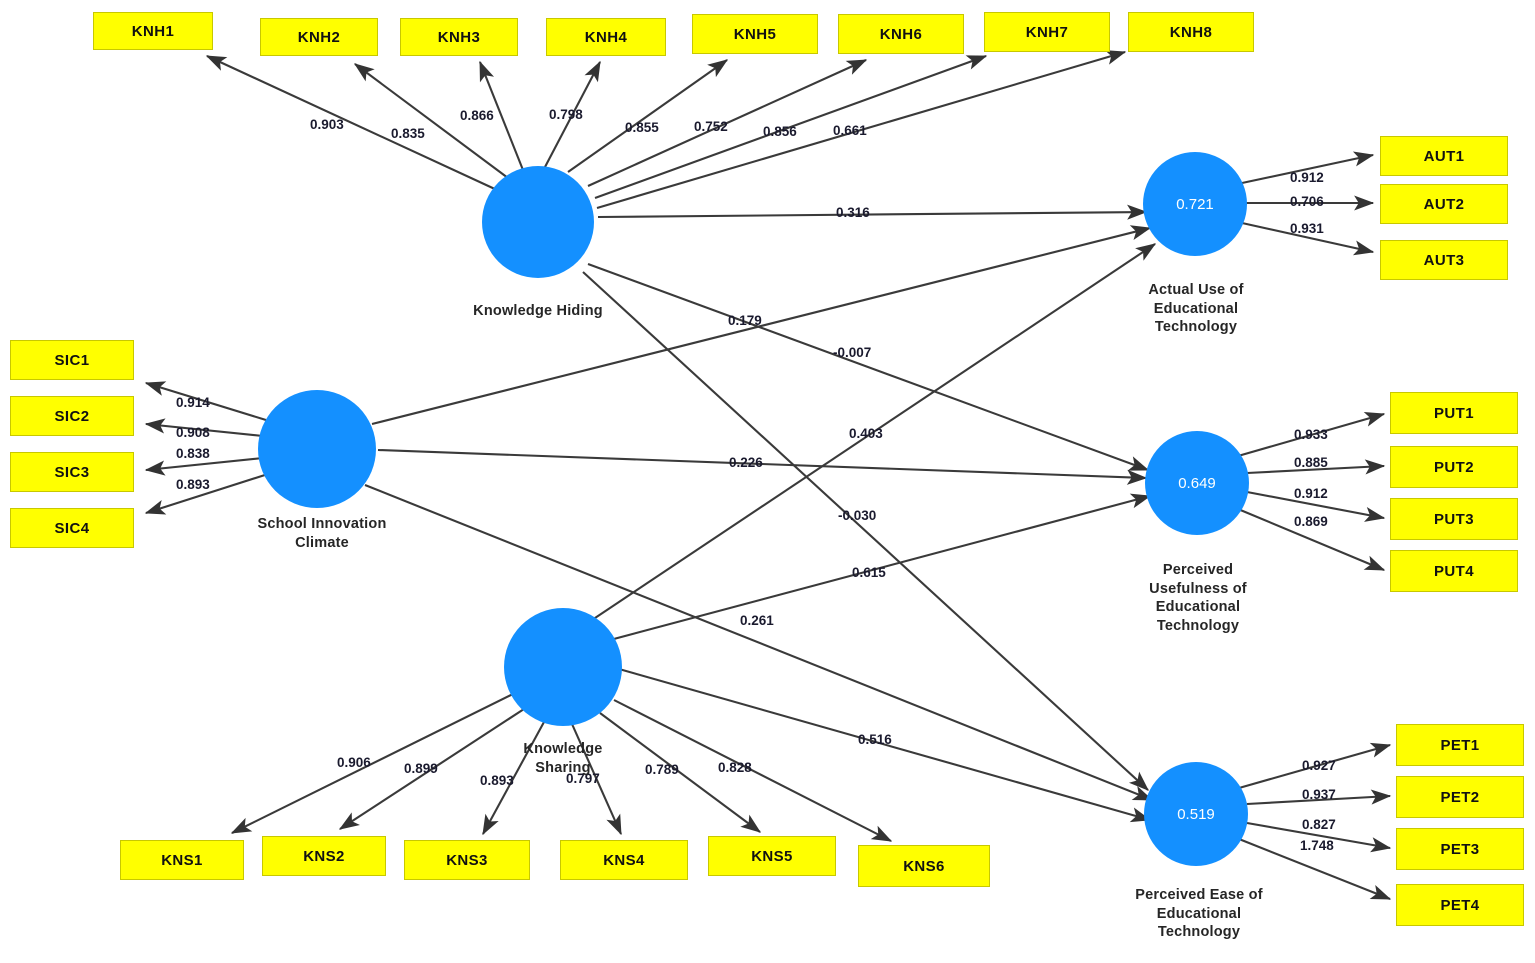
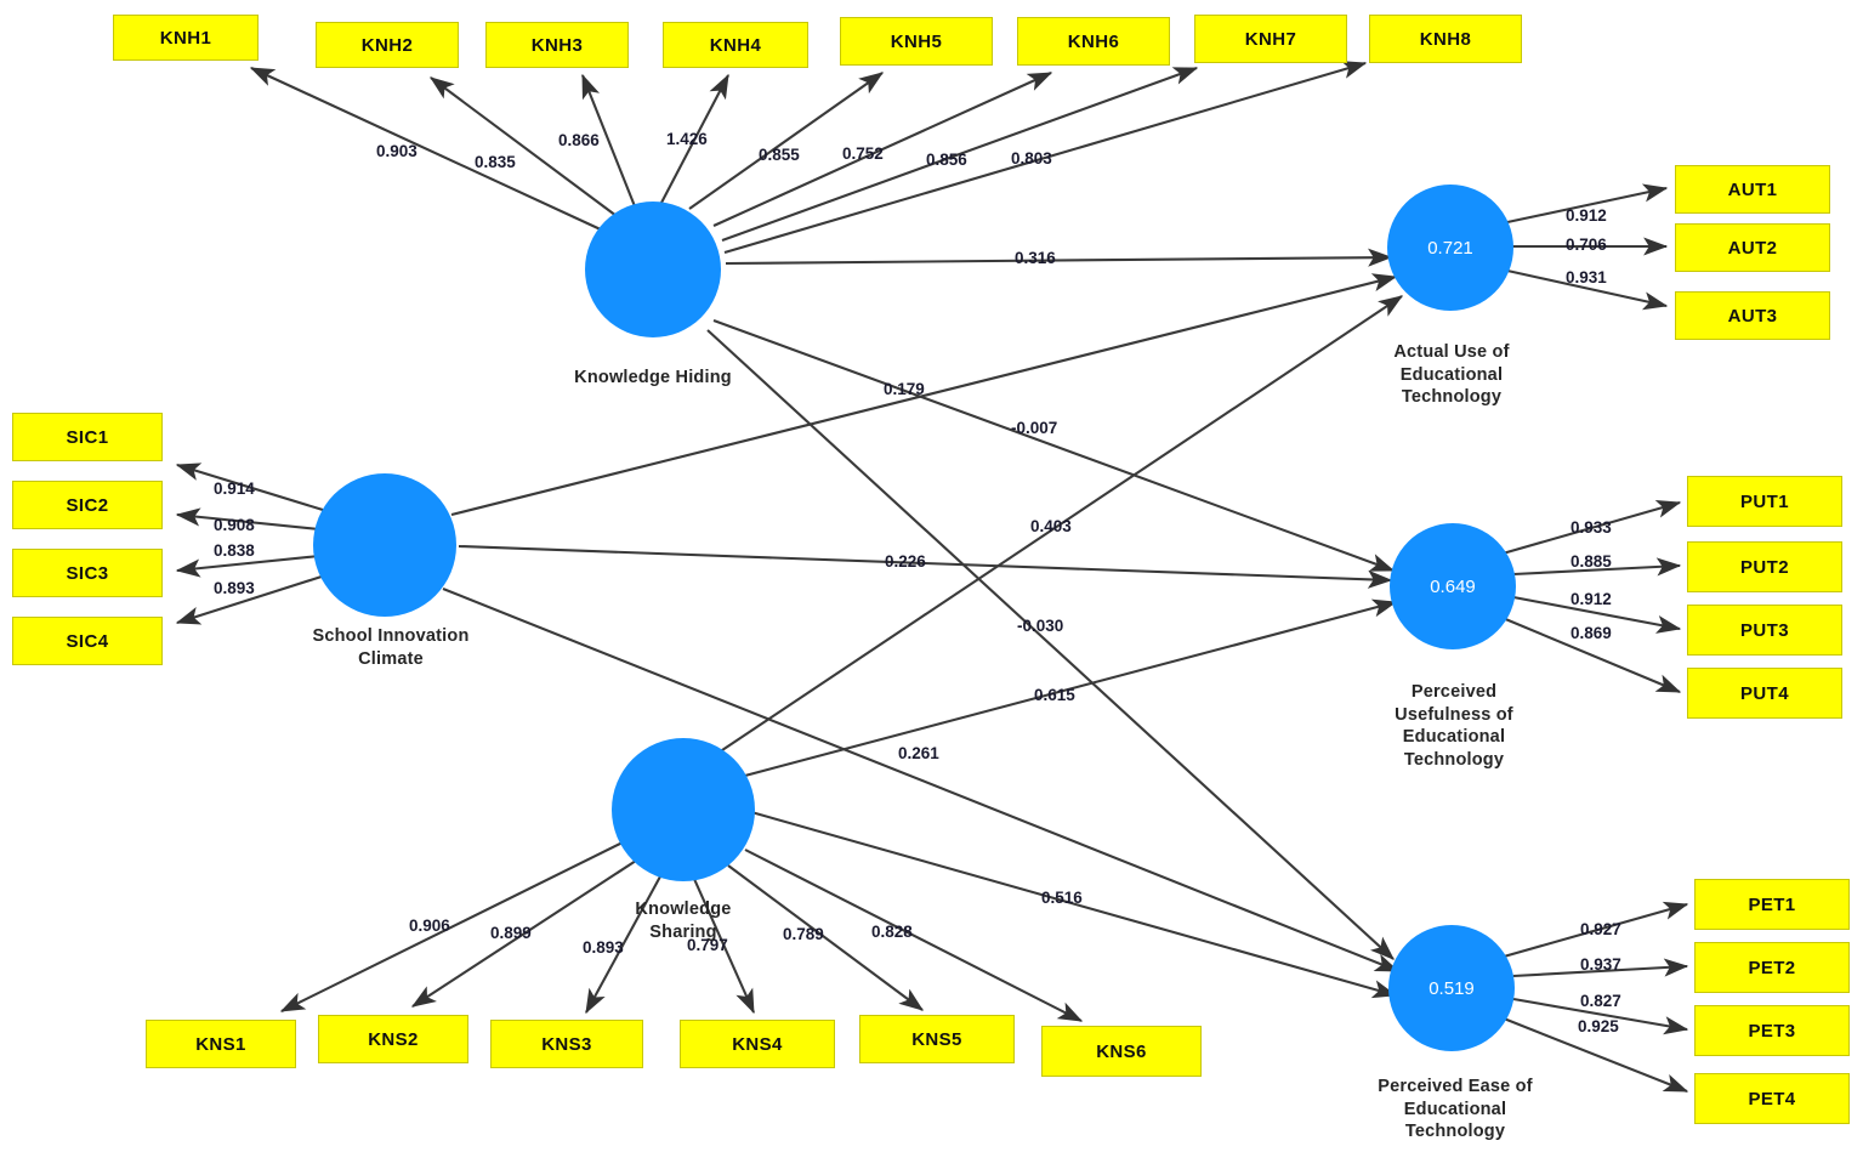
  KNH1
  KNH2
  KNH3
  KNH4
  KNH5
  KNH6
  KNH7
  KNH8
  0.903
  0.835
  0.866
- 0.798
+ 1.426
  0.855
  0.752
  0.856
- 0.661
+ 0.803
  SIC1
  SIC2
  SIC3
  SIC4
  0.914
  0.908
  0.838
  0.893
  KNS1
  KNS2
  KNS3
  KNS4
  KNS5
  KNS6
  0.906
  0.899
  0.893
  0.797
  0.789
  0.828
  AUT1
  AUT2
  AUT3
  0.912
  0.706
  0.931
  PUT1
  PUT2
  PUT3
  PUT4
  0.933
  0.885
  0.912
  0.869
  PET1
  PET2
  PET3
  PET4
  0.927
  0.937
  0.827
- 1.748
+ 0.925
  Knowledge Hiding
  School Innovation
  Climate
  Knowledge
  Sharing
  0.721
  Actual Use of
  Educational
  Technology
  0.649
  Perceived
  Usefulness of
  Educational
  Technology
  0.519
  Perceived Ease of
  Educational
  Technology
  0.316
  0.179
  -0.007
  0.403
  0.226
  -0.030
  0.615
  0.261
  0.516
